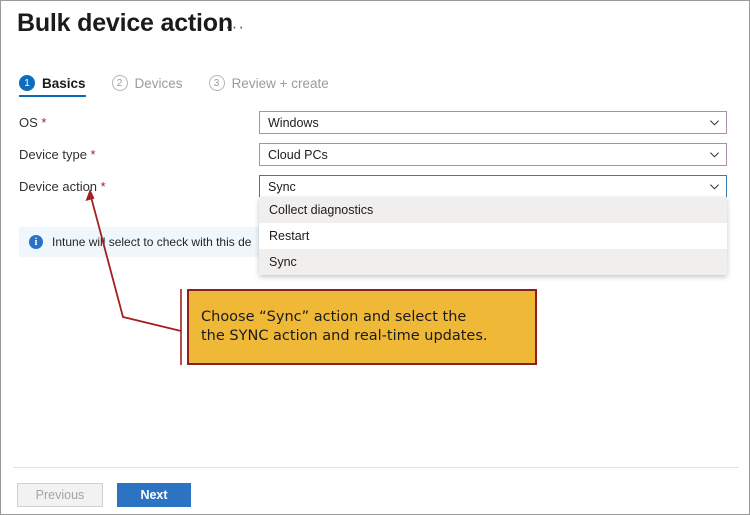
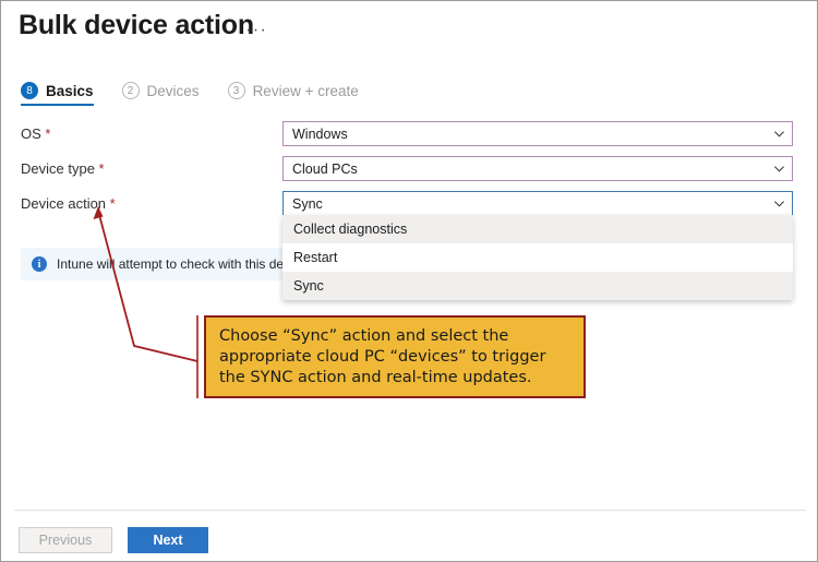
  Bulk device action
  ···
- 1
+ 8
  Basics
  2
  Devices
  3
  Review + create
  OS *
  Device type *
  Device action *
  Windows
  Cloud PCs
  Sync
  i
- Intune will select to check with this de
+ Intune will attempt to check with this de
  Collect diagnostics
  Restart
  Sync
  Choose “Sync” action and select the
+ appropriate cloud PC “devices” to trigger
  the SYNC action and real-time updates.
  Previous
  Next
